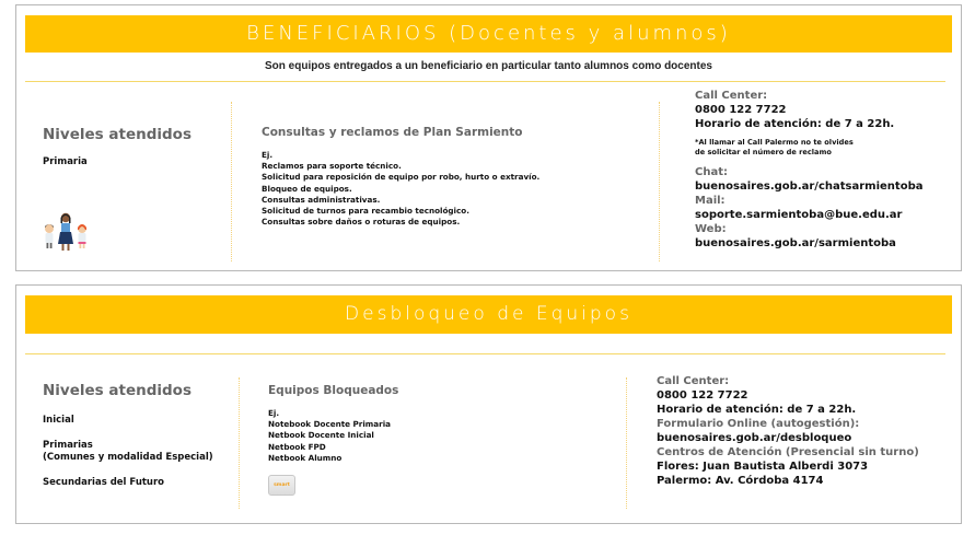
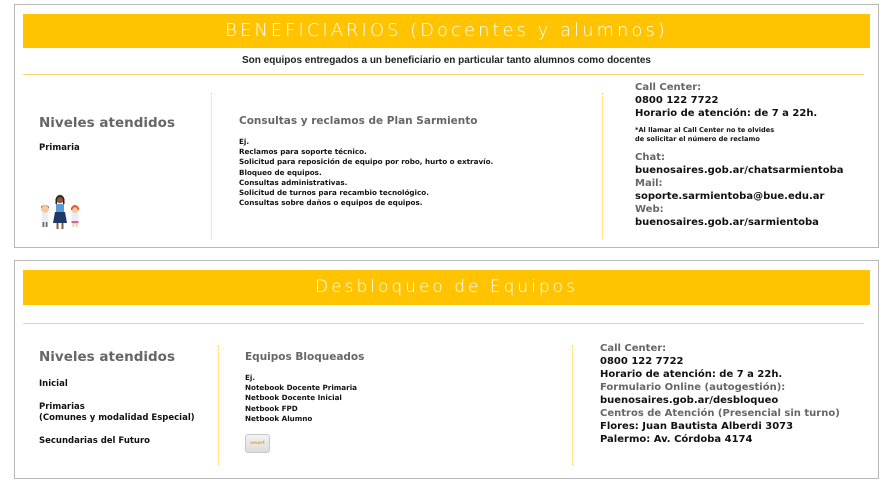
  BENEFICIARIOS (Docentes y alumnos)
  Son equipos entregados a un beneficiario en particular tanto alumnos como docentes
  Niveles atendidos
  Primaria
  Consultas y reclamos de Plan Sarmiento
  Ej.
  Reclamos para soporte técnico.
  Solicitud para reposición de equipo por robo, hurto o extravío.
  Bloqueo de equipos.
  Consultas administrativas.
  Solicitud de turnos para recambio tecnológico.
- Consultas sobre daños o roturas de equipos.
+ Consultas sobre daños o equipos de equipos.
  Call Center:
  0800 122 7722
  Horario de atención: de 7 a 22h.
- *Al llamar al Call Palermo no te olvides
+ *Al llamar al Call Center no te olvides
  de solicitar el número de reclamo
  Chat:
  buenosaires.gob.ar/chatsarmientoba
  Mail:
  soporte.sarmientoba@bue.edu.ar
  Web:
  buenosaires.gob.ar/sarmientoba
  Desbloqueo de Equipos
  Niveles atendidos
  Inicial
  Primarias
  (Comunes y modalidad Especial)
  Secundarias del Futuro
  Equipos Bloqueados
  Ej.
  Notebook Docente Primaria
  Netbook Docente Inicial
  Netbook FPD
  Netbook Alumno
  Call Center:
  0800 122 7722
  Horario de atención: de 7 a 22h.
  Formulario Online (autogestión):
  buenosaires.gob.ar/desbloqueo
  Centros de Atención (Presencial sin turno)
  Flores: Juan Bautista Alberdi 3073
  Palermo: Av. Córdoba 4174
